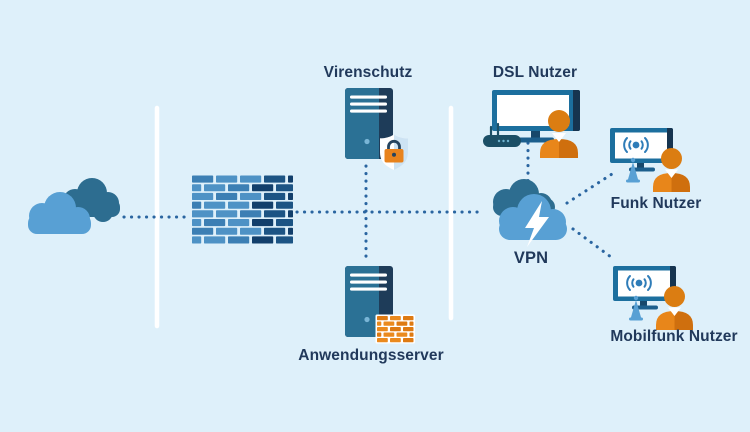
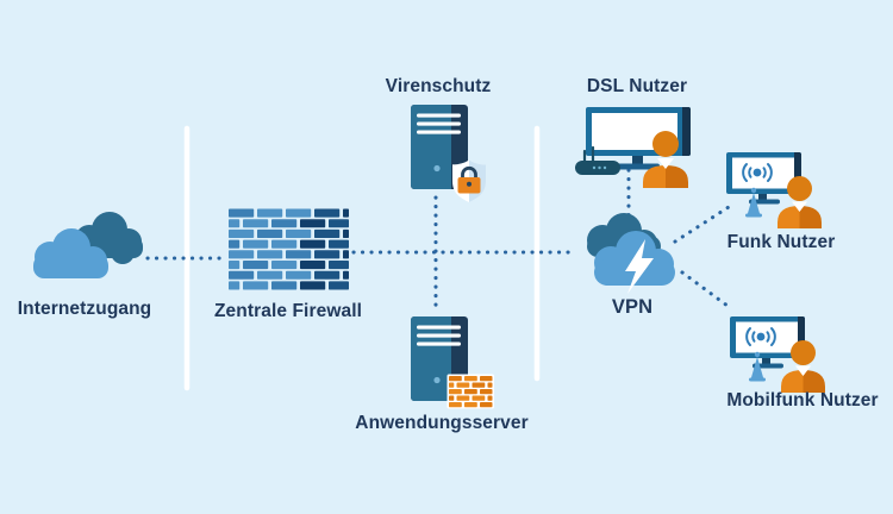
+ Internetzugang
+ Zentrale Firewall
  Virenschutz
  Anwendungsserver
  VPN
  DSL Nutzer
  Funk Nutzer
  Mobilfunk Nutzer
